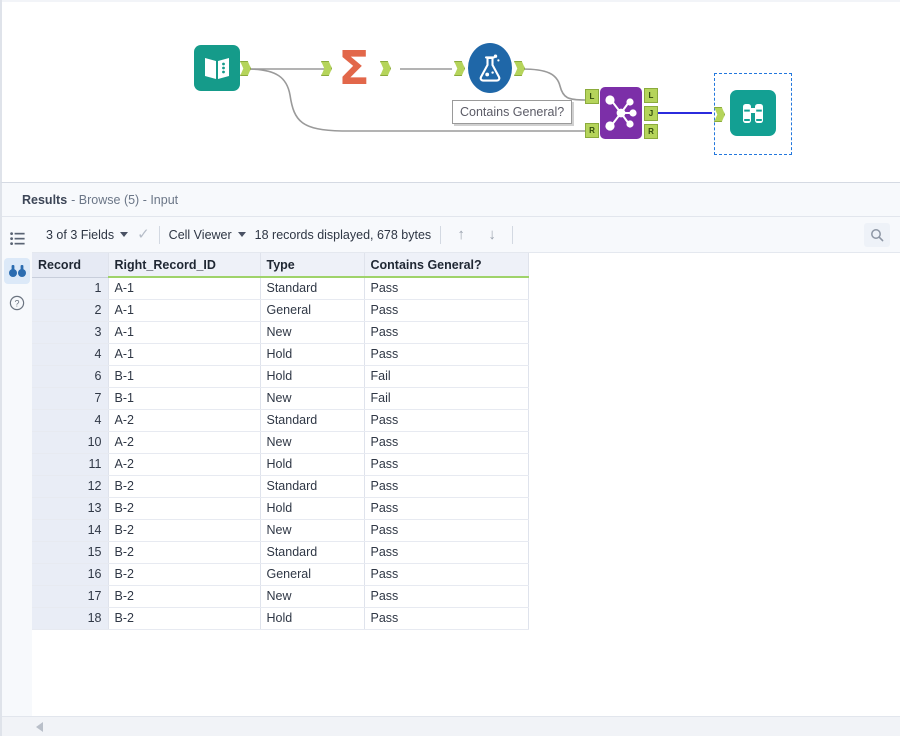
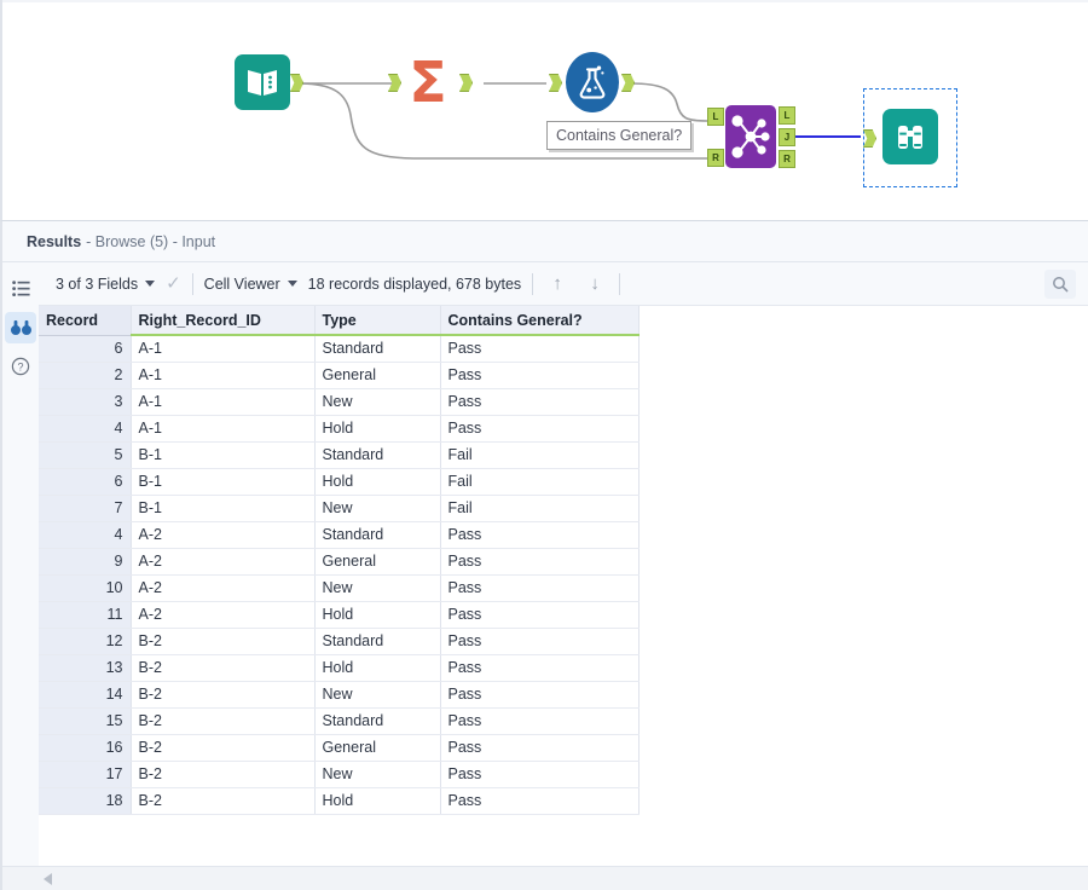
  Σ
  Contains General?
  L
  R
  L
  J
  R
  Results
  - Browse (5) - Input
  ?
  3 of 3 Fields
  ✓
  Cell Viewer
  18 records displayed, 678 bytes
  ↑
  ↓
  Record	Right_Record_ID	Type	Contains General?
- 1	A-1	Standard	Pass
+ 6	A-1	Standard	Pass
  2	A-1	General	Pass
  3	A-1	New	Pass
  4	A-1	Hold	Pass
+ 5	B-1	Standard	Fail
  6	B-1	Hold	Fail
  7	B-1	New	Fail
  4	A-2	Standard	Pass
+ 9	A-2	General	Pass
  10	A-2	New	Pass
  11	A-2	Hold	Pass
  12	B-2	Standard	Pass
  13	B-2	Hold	Pass
  14	B-2	New	Pass
  15	B-2	Standard	Pass
  16	B-2	General	Pass
  17	B-2	New	Pass
  18	B-2	Hold	Pass
